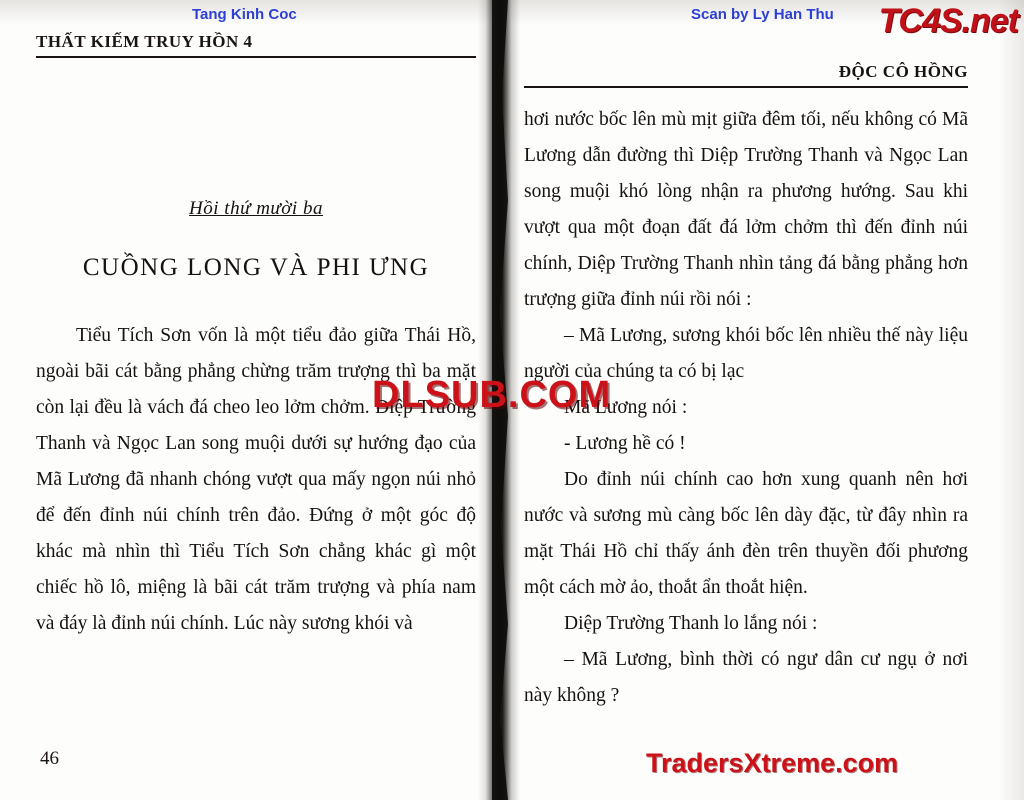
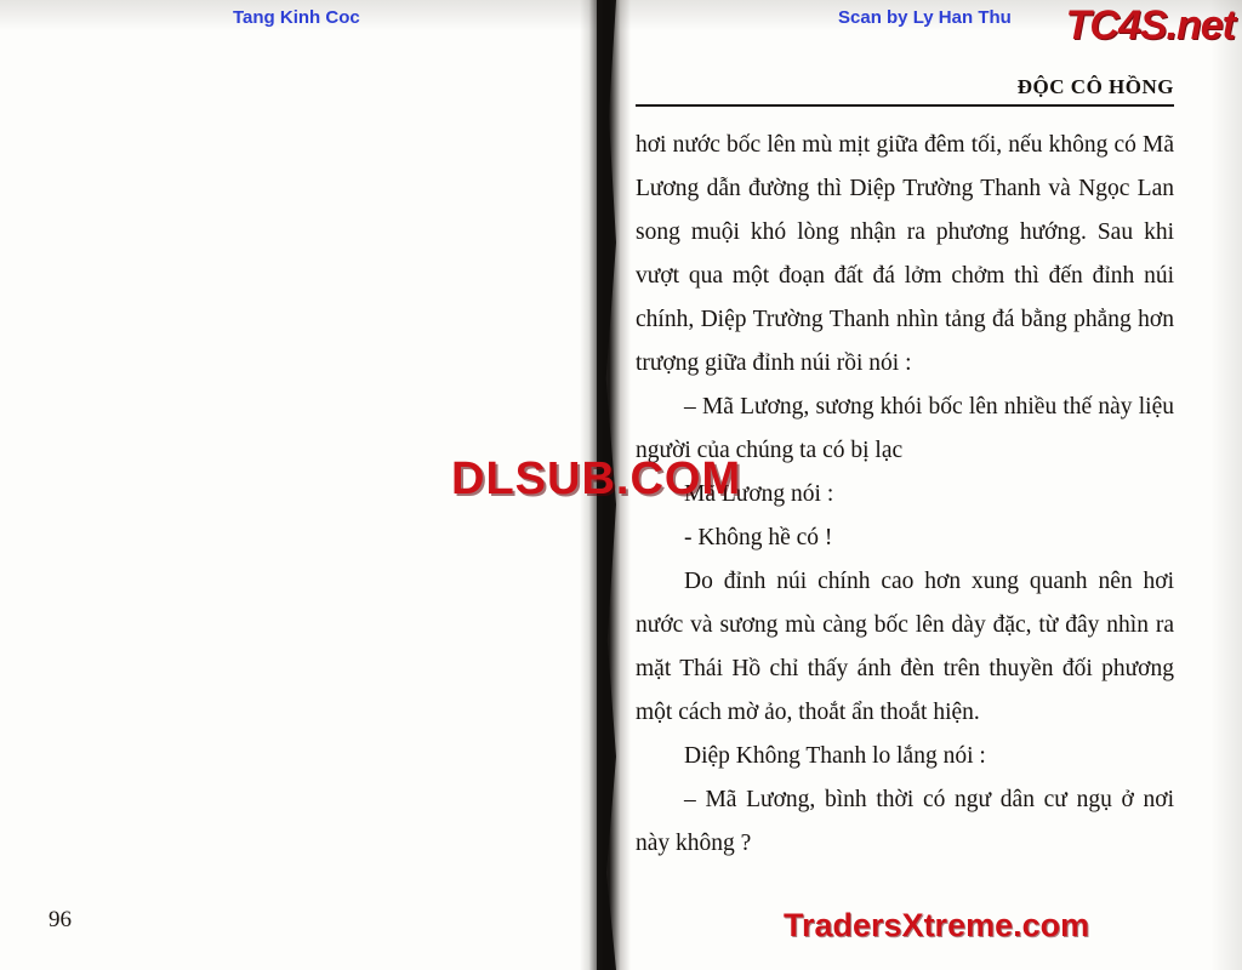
- THẤT KIẾM TRUY HỒN 4
- Hồi thứ mười ba
- CUỒNG LONG VÀ PHI ƯNG
- Tiểu Tích Sơn vốn là một tiểu đảo giữa Thái Hồ, ngoài bãi cát bằng phẳng chừng trăm trượng thì ba mặt còn lại đều là vách đá cheo leo lởm chởm. Diệp Trường Thanh và Ngọc Lan song muội dưới sự hướng đạo của Mã Lương đã nhanh chóng vượt qua mấy ngọn núi nhỏ để đến đỉnh núi chính trên đảo. Đứng ở một góc độ khác mà nhìn thì Tiểu Tích Sơn chẳng khác gì một chiếc hồ lô, miệng là bãi cát trăm trượng và phía nam và đáy là đỉnh núi chính. Lúc này sương khói và
- 46
+ 96
  ĐỘC CÔ HỒNG
  hơi nước bốc lên mù mịt giữa đêm tối, nếu không có Mã Lương dẫn đường thì Diệp Trường Thanh và Ngọc Lan song muội khó lòng nhận ra phương hướng. Sau khi vượt qua một đoạn đất đá lởm chởm thì đến đỉnh núi chính, Diệp Trường Thanh nhìn tảng đá bằng phẳng hơn trượng giữa đỉnh núi rồi nói :
  – Mã Lương, sương khói bốc lên nhiều thế này liệu người của chúng ta có bị lạc
  Mã Lương nói :
- - Lương hề có !
+ - Không hề có !
  Do đỉnh núi chính cao hơn xung quanh nên hơi nước và sương mù càng bốc lên dày đặc, từ đây nhìn ra mặt Thái Hồ chỉ thấy ánh đèn trên thuyền đối phương một cách mờ ảo, thoắt ẩn thoắt hiện.
- Diệp Trường Thanh lo lắng nói :
+ Diệp Không Thanh lo lắng nói :
  – Mã Lương, bình thời có ngư dân cư ngụ ở nơi này không ?
  Tang Kinh Coc
  Scan by Ly Han Thu
  TC4S.net
  DLSUB.COM
  TradersXtreme.com
